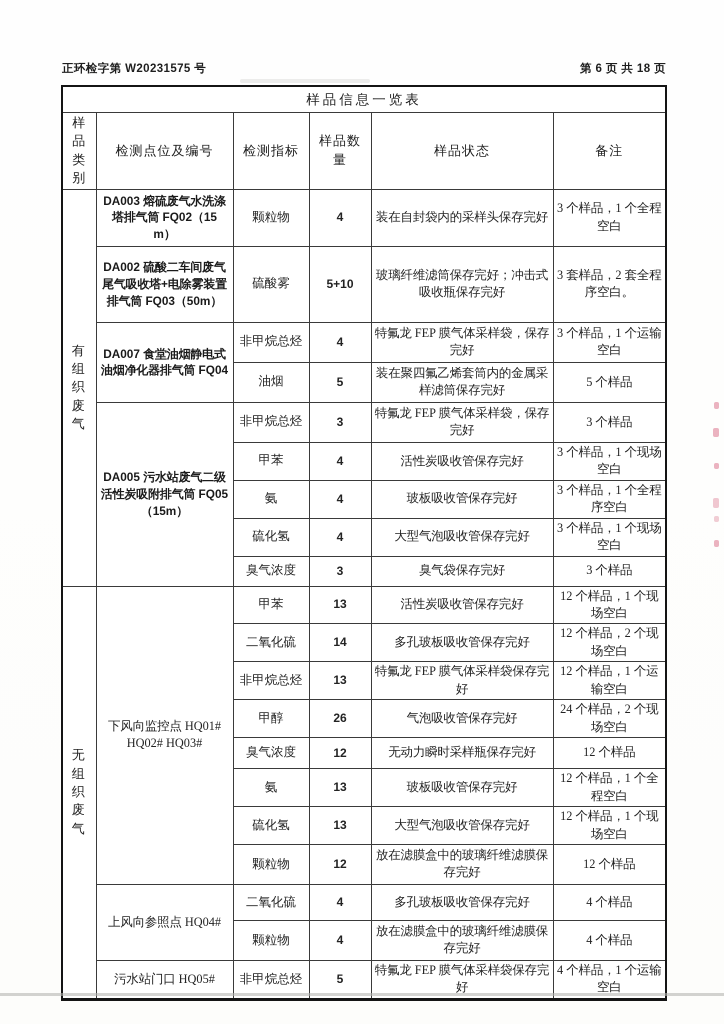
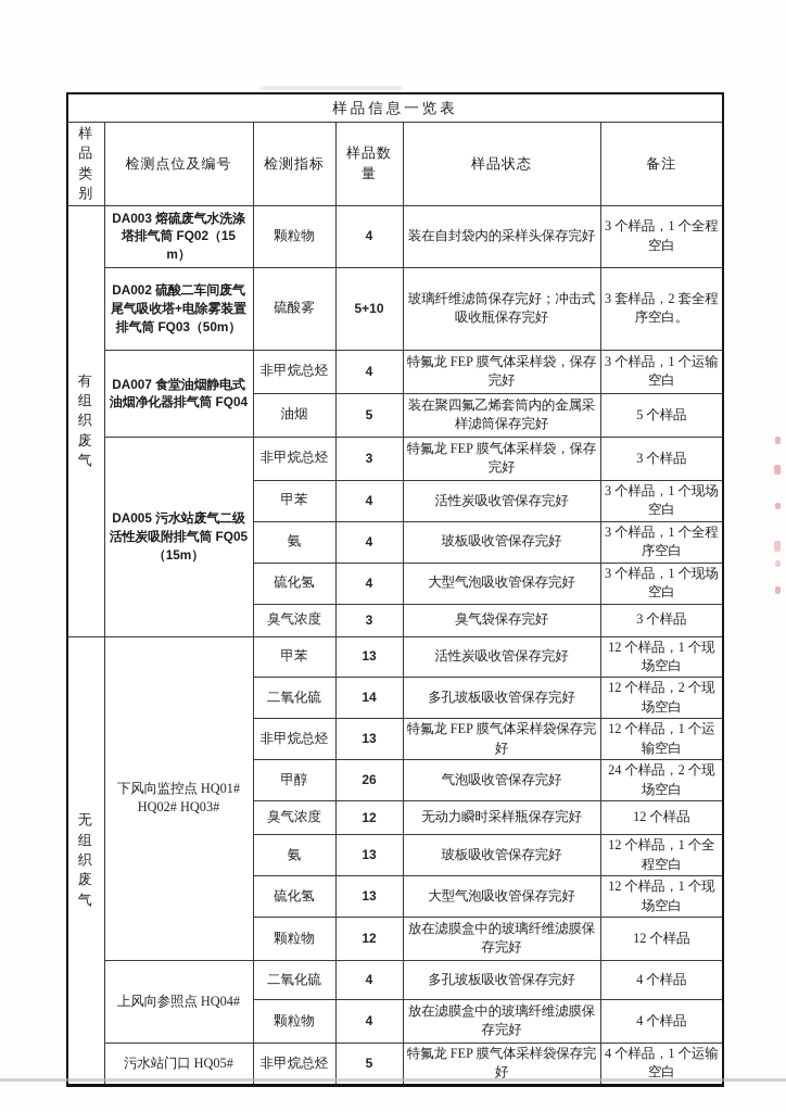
- 正环检字第 W20231575 号
- 第 6 页 共 18 页
  样品信息一览表
  样品类别	检测点位及编号	检测指标	样品数量	样品状态	备注
  有组织废气	DA003 熔硫废气水洗涤塔排气筒 FQ02（15 m）	颗粒物	4	装在自封袋内的采样头保存完好	3 个样品，1 个全程空白
  DA002 硫酸二车间废气尾气吸收塔+电除雾装置排气筒 FQ03（50m）	硫酸雾	5+10	玻璃纤维滤筒保存完好；冲击式吸收瓶保存完好	3 套样品，2 套全程序空白。
  DA007 食堂油烟静电式油烟净化器排气筒 FQ04	非甲烷总烃	4	特氟龙 FEP 膜气体采样袋，保存完好	3 个样品，1 个运输空白
  油烟	5	装在聚四氟乙烯套筒内的金属采样滤筒保存完好	5 个样品
  DA005 污水站废气二级活性炭吸附排气筒 FQ05（15m）	非甲烷总烃	3	特氟龙 FEP 膜气体采样袋，保存完好	3 个样品
  甲苯	4	活性炭吸收管保存完好	3 个样品，1 个现场空白
  氨	4	玻板吸收管保存完好	3 个样品，1 个全程序空白
  硫化氢	4	大型气泡吸收管保存完好	3 个样品，1 个现场空白
  臭气浓度	3	臭气袋保存完好	3 个样品
  无组织废气	下风向监控点 HQ01# HQ02# HQ03#	甲苯	13	活性炭吸收管保存完好	12 个样品，1 个现场空白
  二氧化硫	14	多孔玻板吸收管保存完好	12 个样品，2 个现场空白
  非甲烷总烃	13	特氟龙 FEP 膜气体采样袋保存完好	12 个样品，1 个运输空白
  甲醇	26	气泡吸收管保存完好	24 个样品，2 个现场空白
  臭气浓度	12	无动力瞬时采样瓶保存完好	12 个样品
  氨	13	玻板吸收管保存完好	12 个样品，1 个全程空白
  硫化氢	13	大型气泡吸收管保存完好	12 个样品，1 个现场空白
  颗粒物	12	放在滤膜盒中的玻璃纤维滤膜保存完好	12 个样品
  上风向参照点 HQ04#	二氧化硫	4	多孔玻板吸收管保存完好	4 个样品
  颗粒物	4	放在滤膜盒中的玻璃纤维滤膜保存完好	4 个样品
  污水站门口 HQ05#	非甲烷总烃	5	特氟龙 FEP 膜气体采样袋保存完好	4 个样品，1 个运输空白
